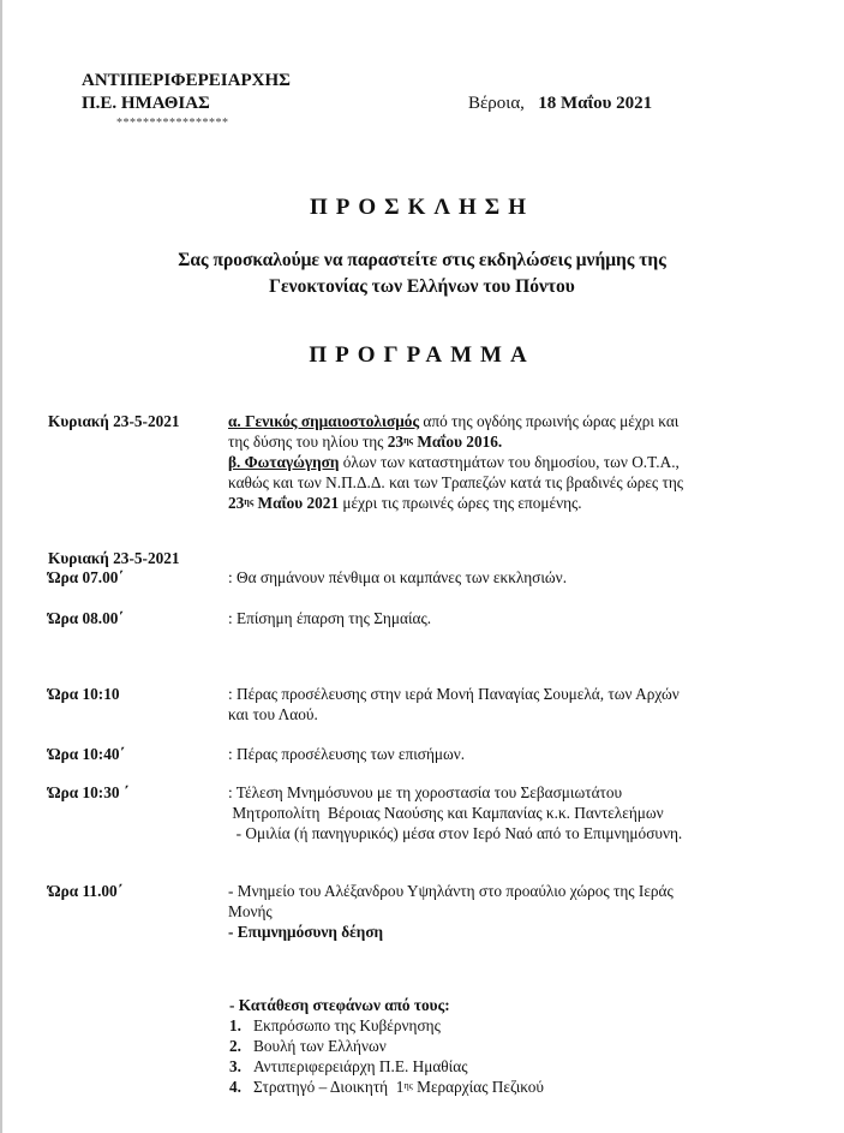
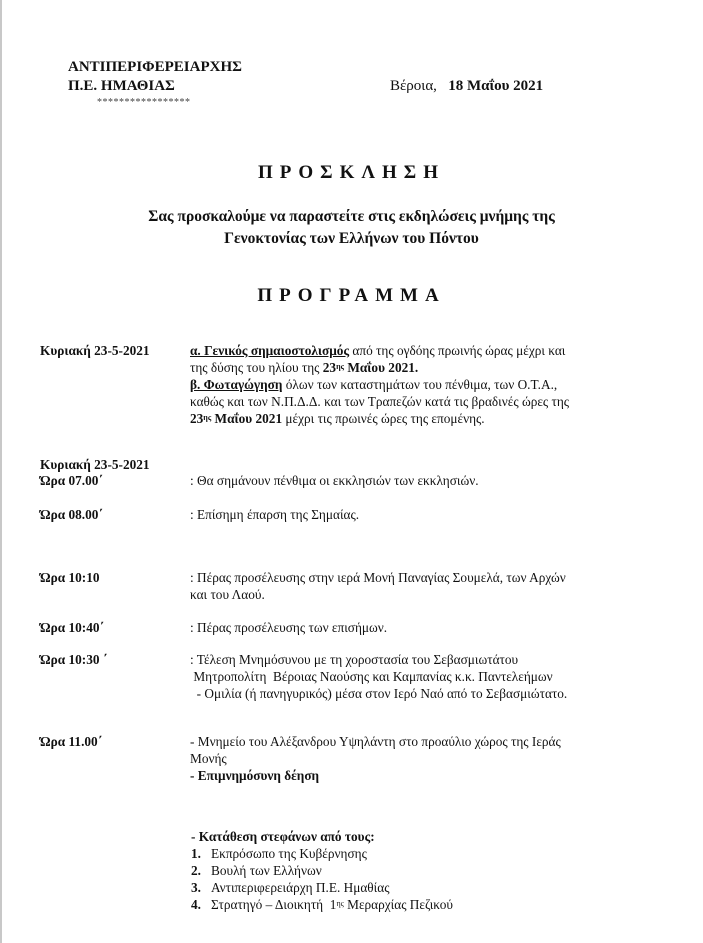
  ΑΝΤΙΠΕΡΙΦΕΡΕΙΑΡΧΗΣ
  Π.Ε. ΗΜΑΘΙΑΣ
  *****************
  Βέροια, 18 Μαΐου 2021
  ΠΡΟΣΚΛΗΣΗ
  Σας προσκαλούμε να παραστείτε στις εκδηλώσεις μνήμης της
  Γενοκτονίας των Ελλήνων του Πόντου
  ΠΡΟΓΡΑΜΜΑ
  Κυριακή 23-5-2021
  α. Γενικός σημαιοστολισμός από της ογδόης πρωινής ώρας μέχρι και
- της δύσης του ηλίου της 23ης Μαΐου 2016.
+ της δύσης του ηλίου της 23ης Μαΐου 2021.
- β. Φωταγώγηση όλων των καταστημάτων του δημοσίου, των Ο.Τ.Α.,
+ β. Φωταγώγηση όλων των καταστημάτων του πένθιμα, των Ο.Τ.Α.,
  καθώς και των Ν.Π.Δ.Δ. και των Τραπεζών κατά τις βραδινές ώρες της
  23ης Μαΐου 2021 μέχρι τις πρωινές ώρες της επομένης.
  Κυριακή 23-5-2021
  Ώρα 07.00΄
- : Θα σημάνουν πένθιμα οι καμπάνες των εκκλησιών.
+ : Θα σημάνουν πένθιμα οι εκκλησιών των εκκλησιών.
  Ώρα 08.00΄
  : Επίσημη έπαρση της Σημαίας.
  Ώρα 10:10
  : Πέρας προσέλευσης στην ιερά Μονή Παναγίας Σουμελά, των Αρχών
  και του Λαού.
  Ώρα 10:40΄
  : Πέρας προσέλευσης των επισήμων.
  Ώρα 10:30 ΄
  : Τέλεση Μνημόσυνου με τη χοροστασία του Σεβασμιωτάτου
  Μητροπολίτη Βέροιας Ναούσης και Καμπανίας κ.κ. Παντελεήμων
- - Ομιλία (ή πανηγυρικός) μέσα στον Ιερό Ναό από το Επιμνημόσυνη.
+ - Ομιλία (ή πανηγυρικός) μέσα στον Ιερό Ναό από το Σεβασμιώτατο.
  Ώρα 11.00΄
  - Μνημείο του Αλέξανδρου Υψηλάντη στο προαύλιο χώρος της Ιεράς
  Μονής
  - Επιμνημόσυνη δέηση
  - Κατάθεση στεφάνων από τους:
  1. Εκπρόσωπο της Κυβέρνησης
  2. Βουλή των Ελλήνων
  3. Αντιπεριφερειάρχη Π.Ε. Ημαθίας
  4. Στρατηγό – Διοικητή 1ης Μεραρχίας Πεζικού
